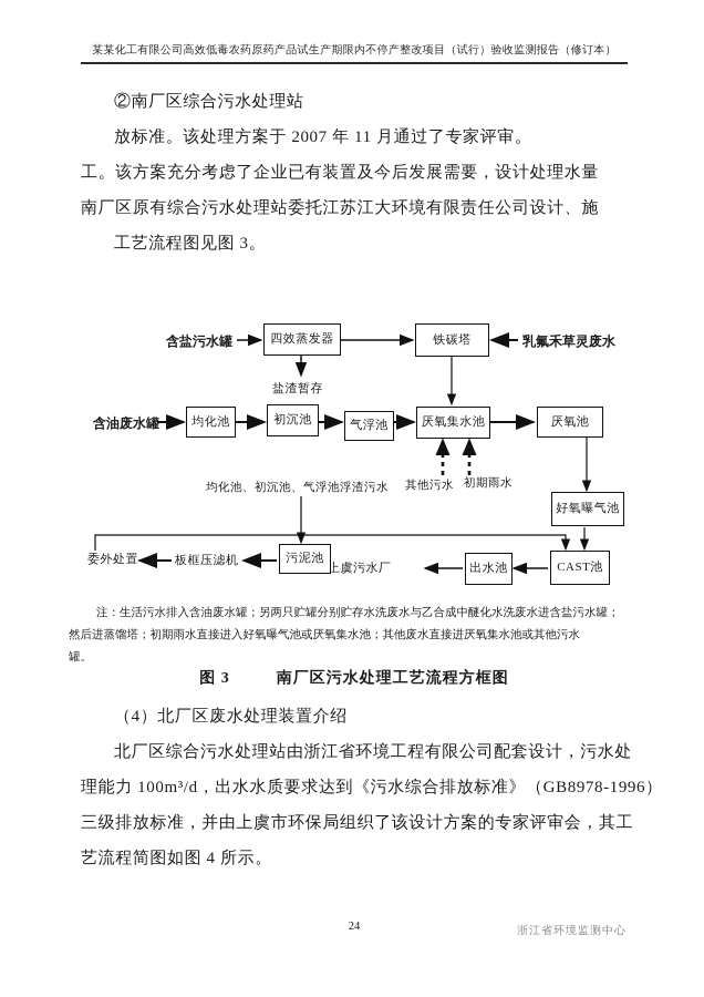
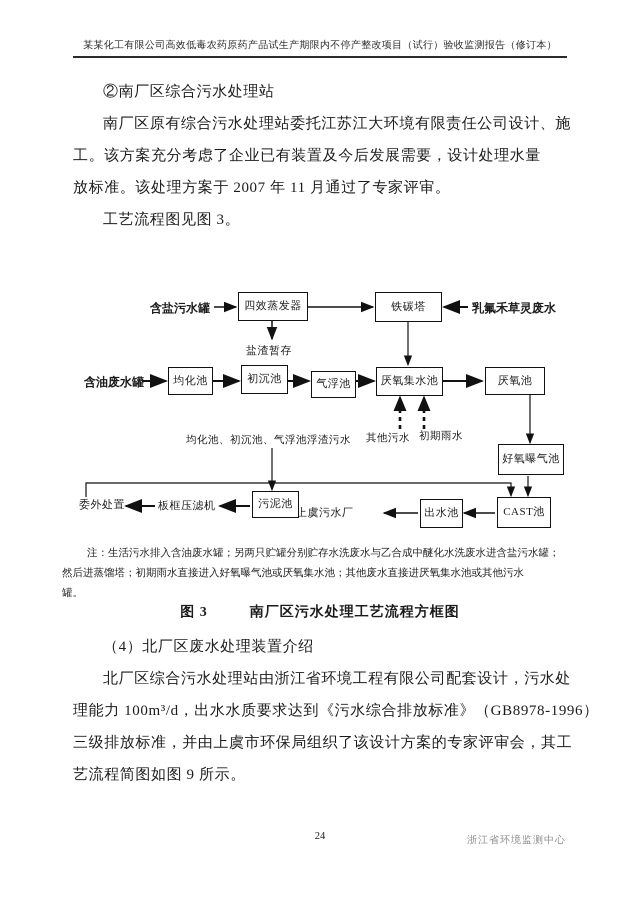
  某某化工有限公司高效低毒农药原药产品试生产期限内不停产整改项目（试行）验收监测报告（修订本）
  ②南厂区综合污水处理站
- 放标准。该处理方案于 2007 年 11 月通过了专家评审。
+ 南厂区原有综合污水处理站委托江苏江大环境有限责任公司设计、施
  工。该方案充分考虑了企业已有装置及今后发展需要，设计处理水量
- 南厂区原有综合污水处理站委托江苏江大环境有限责任公司设计、施
+ 放标准。该处理方案于 2007 年 11 月通过了专家评审。
  工艺流程图见图 3。
  含盐污水罐
  乳氟禾草灵废水
  含油废水罐
  四效蒸发器
  铁碳塔
  盐渣暂存
  均化池
  初沉池
  气浮池
  厌氧集水池
  厌氧池
  其他污水
  初期雨水
  均化池、初沉池、气浮池浮渣污水
  好氧曝气池
  CAST池
  出水池
  上虞污水厂
  污泥池
  板框压滤机
  委外处置
  注：生活污水排入含油废水罐；另两只贮罐分别贮存水洗废水与乙合成中醚化水洗废水进含盐污水罐；
  然后进蒸馏塔；初期雨水直接进入好氧曝气池或厌氧集水池；其他废水直接进厌氧集水池或其他污水
  罐。
  图 3 南厂区污水处理工艺流程方框图
  （4）北厂区废水处理装置介绍
  北厂区综合污水处理站由浙江省环境工程有限公司配套设计，污水处
  理能力 100m³/d，出水水质要求达到《污水综合排放标准》（GB8978-1996）
  三级排放标准，并由上虞市环保局组织了该设计方案的专家评审会，其工
- 艺流程简图如图 4 所示。
+ 艺流程简图如图 9 所示。
  24
  浙江省环境监测中心
